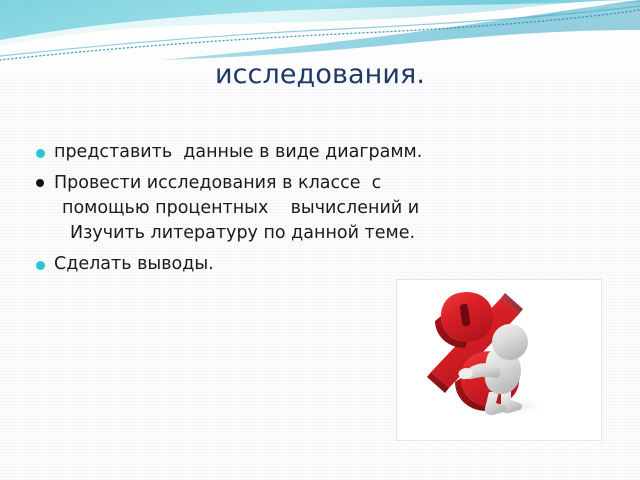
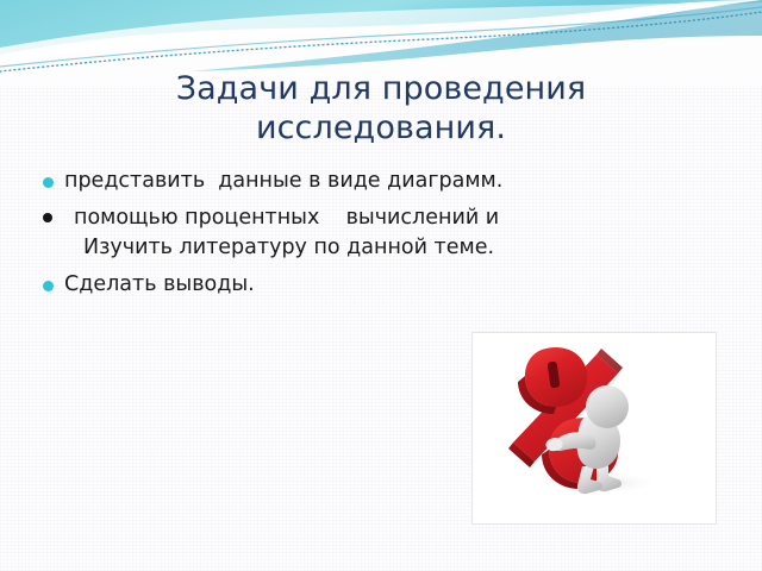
+ Задачи для проведения
  исследования.
  представить данные в виде диаграмм.
- Провести исследования в классе с
  помощью процентных вычислений и
  Изучить литературу по данной теме.
  Сделать выводы.
